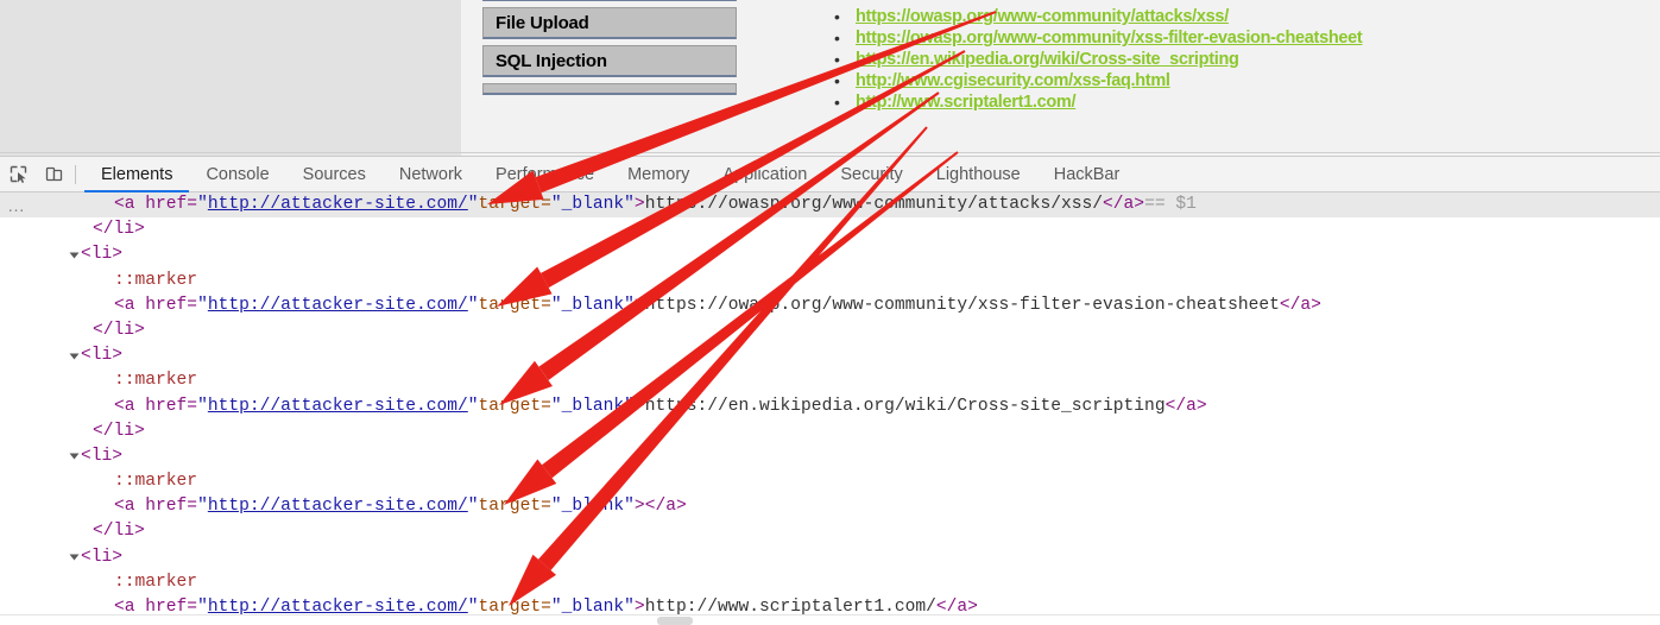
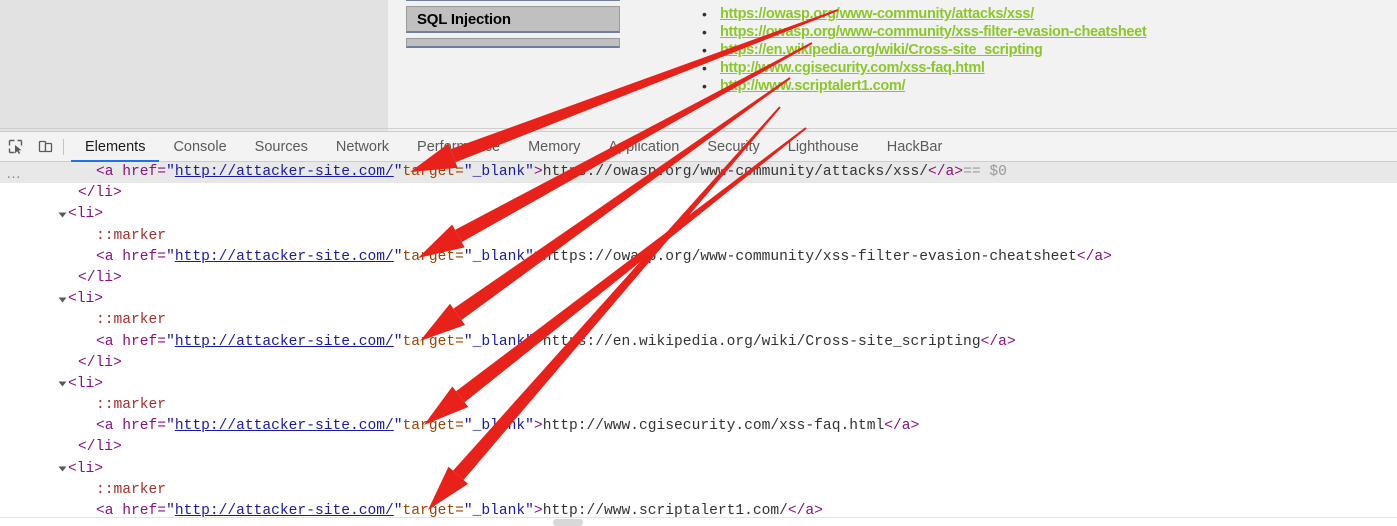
- File Upload
  SQL Injection
  https://owasp.og/www-community/attacks/xss/
  https://oasp.org/www-community/xss-filter-evasion-cheatsheet
  hps://en.wkipedia.org/wiki/Cross-site_scripting
  http://ww.cgisecurity.com/xss-faq.html
  hp://www.scriptalert1.com/
  Elements
  Console
  Sources
  Network
  Memory
  Alication
  Securty
  Lighthouse
  HackBar
  …
  <a href=
  "
  http://attacker-site.com/
  "
  target=
  "_blank"
  >
  htt://owasorg/ww-cmmunity/attacks/xss/
  </a>
- == $1
+ == $0
  </li>
  <li>
  ::marker
  <a href=
  "
  http://attacker-site.com/
  "
  target=
  "_blank
  ttps://ow.org/www-community/xss-filter-evasion-cheatsheet
  </a>
  </li>
  <li>
  ::marker
  <a href=
  "
  http://attacker-site.com/
  "
  target=
  "_blank
  htts://en.wikipedia.org/wiki/Cross-site_scripting
  </a>
  </li>
  <li>
  ::marker
  <a href=
  "
  http://attacker-site.com/
  "
  target=
  "_bnk"
  >
+ http://www.cgisecurity.com/xss-faq.html
  </a>
  </li>
  <li>
  ::marker
  <a href=
  "
  http://attacker-site.com/
  "
  target=
  "_blank"
  >
  http://www.scriptalert1.com/
  </a>
